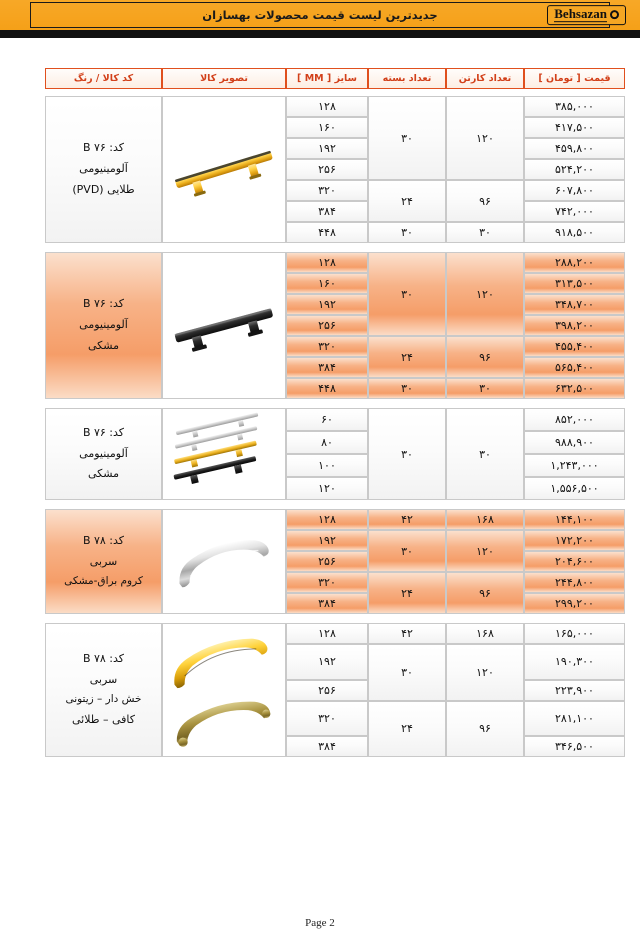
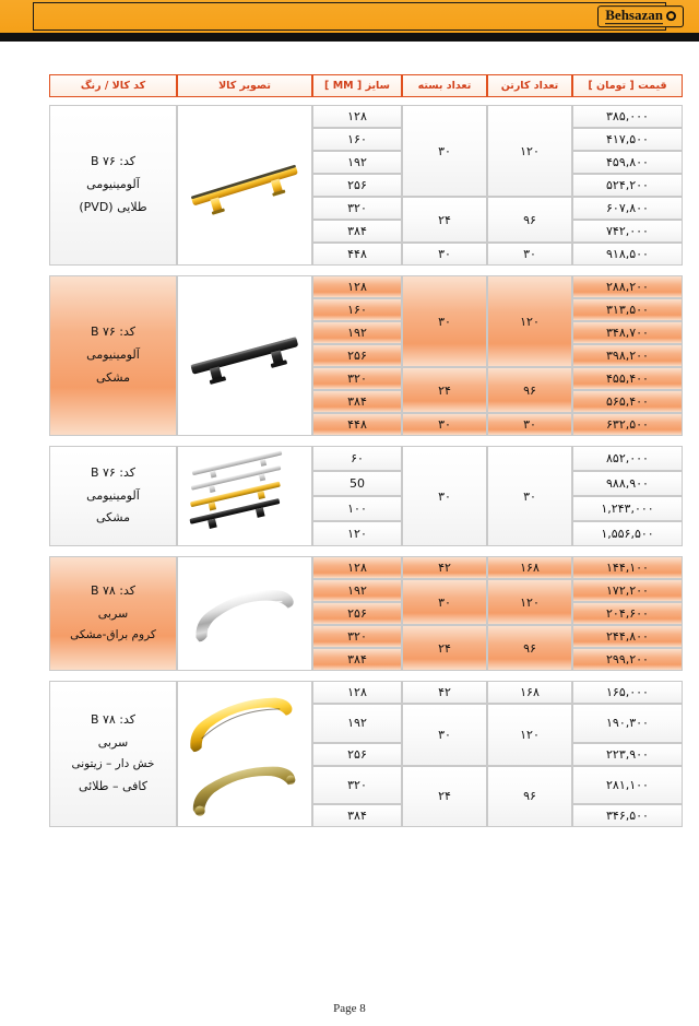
- جدیدترین لیست قیمت محصولات بهسازان
  Behsazan
  قیمت [ تومان ]	تعداد کارتن	تعداد بسته	سایز [ MM ]	تصویر کالا	کد کالا / رنگ
  ۳۸۵,۰۰۰	۱۲۰	۳۰	۱۲۸		کد: B ۷۶آلومینیومیطلایی (PVD)
  ۴۱۷,۵۰۰	۱۶۰
  ۴۵۹,۸۰۰	۱۹۲
  ۵۲۴,۲۰۰	۲۵۶
  ۶۰۷,۸۰۰	۹۶	۲۴	۳۲۰
  ۷۴۲,۰۰۰	۳۸۴
  ۹۱۸,۵۰۰	۳۰	۳۰	۴۴۸
  ۲۸۸,۲۰۰	۱۲۰	۳۰	۱۲۸		کد: B ۷۶آلومینیومیمشکی
  ۳۱۳,۵۰۰	۱۶۰
  ۳۴۸,۷۰۰	۱۹۲
  ۳۹۸,۲۰۰	۲۵۶
  ۴۵۵,۴۰۰	۹۶	۲۴	۳۲۰
  ۵۶۵,۴۰۰	۳۸۴
  ۶۳۲,۵۰۰	۳۰	۳۰	۴۴۸
  ۸۵۲,۰۰۰	۳۰	۳۰	۶۰		کد: B ۷۶آلومینیومیمشکی
- ۹۸۸,۹۰۰	۸۰
+ ۹۸۸,۹۰۰	50
  ۱,۲۴۳,۰۰۰	۱۰۰
  ۱,۵۵۶,۵۰۰	۱۲۰
  ۱۴۴,۱۰۰	۱۶۸	۴۲	۱۲۸		کد: B ۷۸سربیکروم براق-مشکی
  ۱۷۲,۲۰۰	۱۲۰	۳۰	۱۹۲
  ۲۰۴,۶۰۰	۲۵۶
  ۲۴۴,۸۰۰	۹۶	۲۴	۳۲۰
  ۲۹۹,۲۰۰	۳۸۴
  ۱۶۵,۰۰۰	۱۶۸	۴۲	۱۲۸		کد: B ۷۸سربیخش دار – زیتونیکافی – طلائی
  ۱۹۰,۳۰۰	۱۲۰	۳۰	۱۹۲
  ۲۲۳,۹۰۰	۲۵۶
  ۲۸۱,۱۰۰	۹۶	۲۴	۳۲۰
  ۳۴۶,۵۰۰	۳۸۴
- Page 2
+ Page 8
